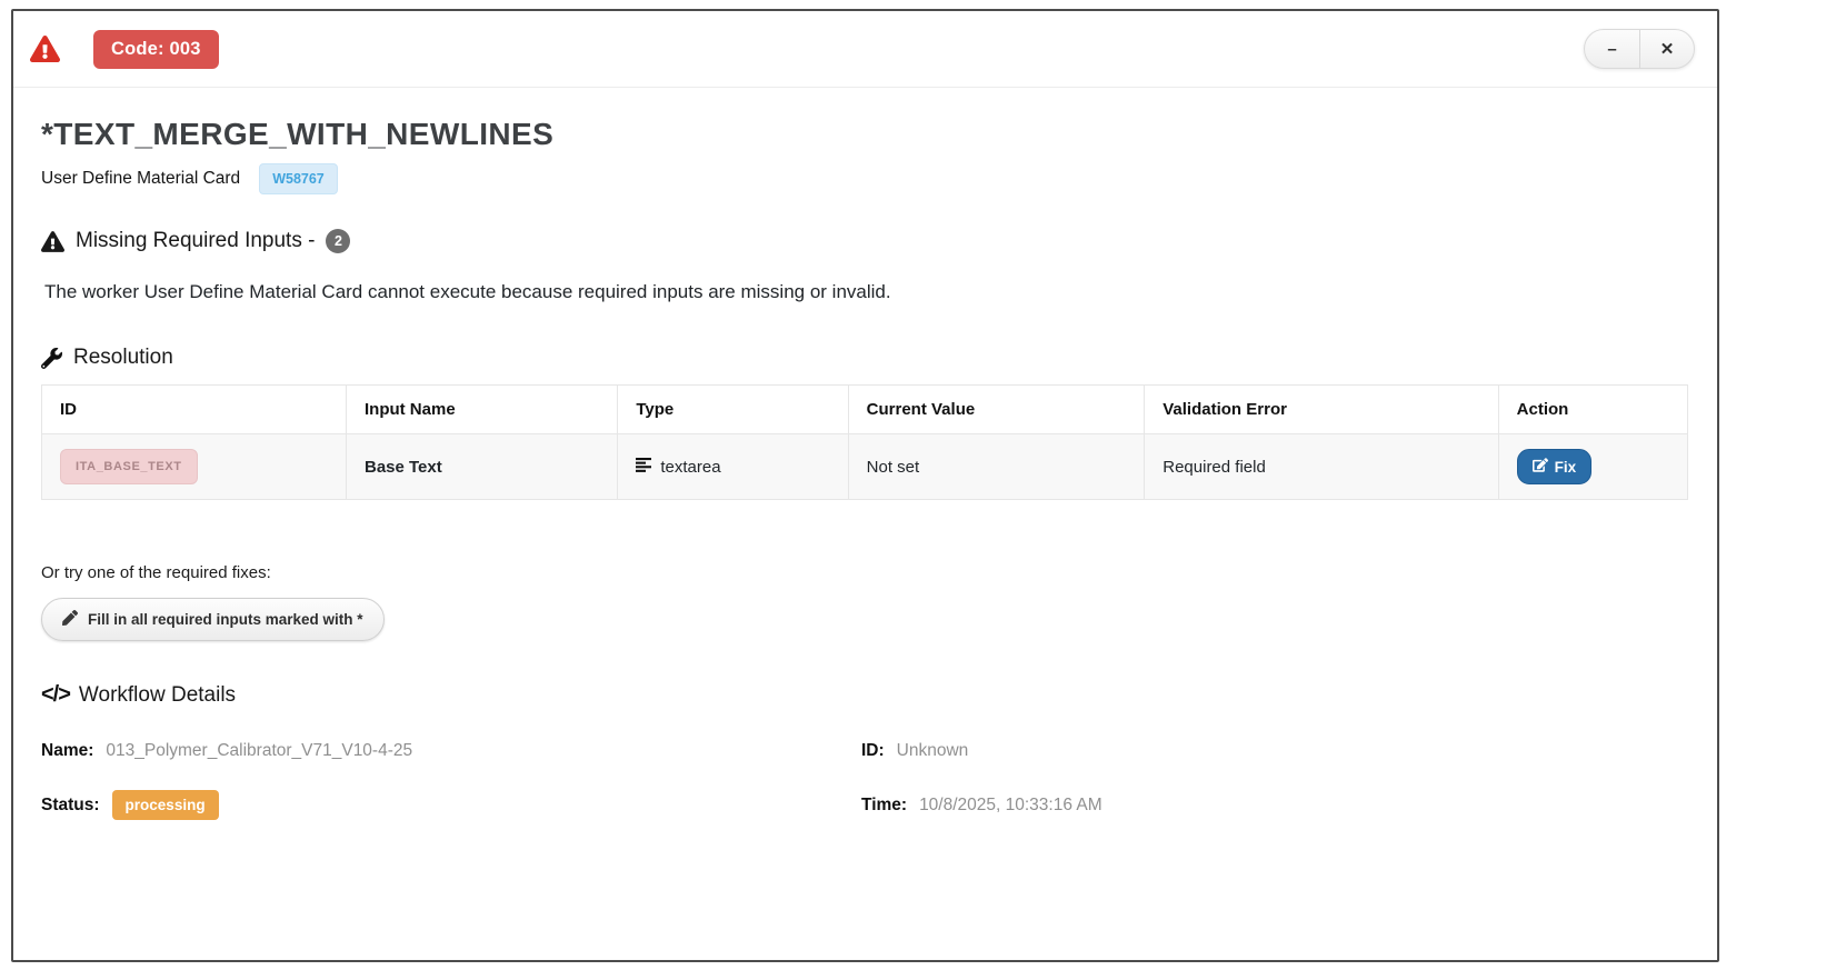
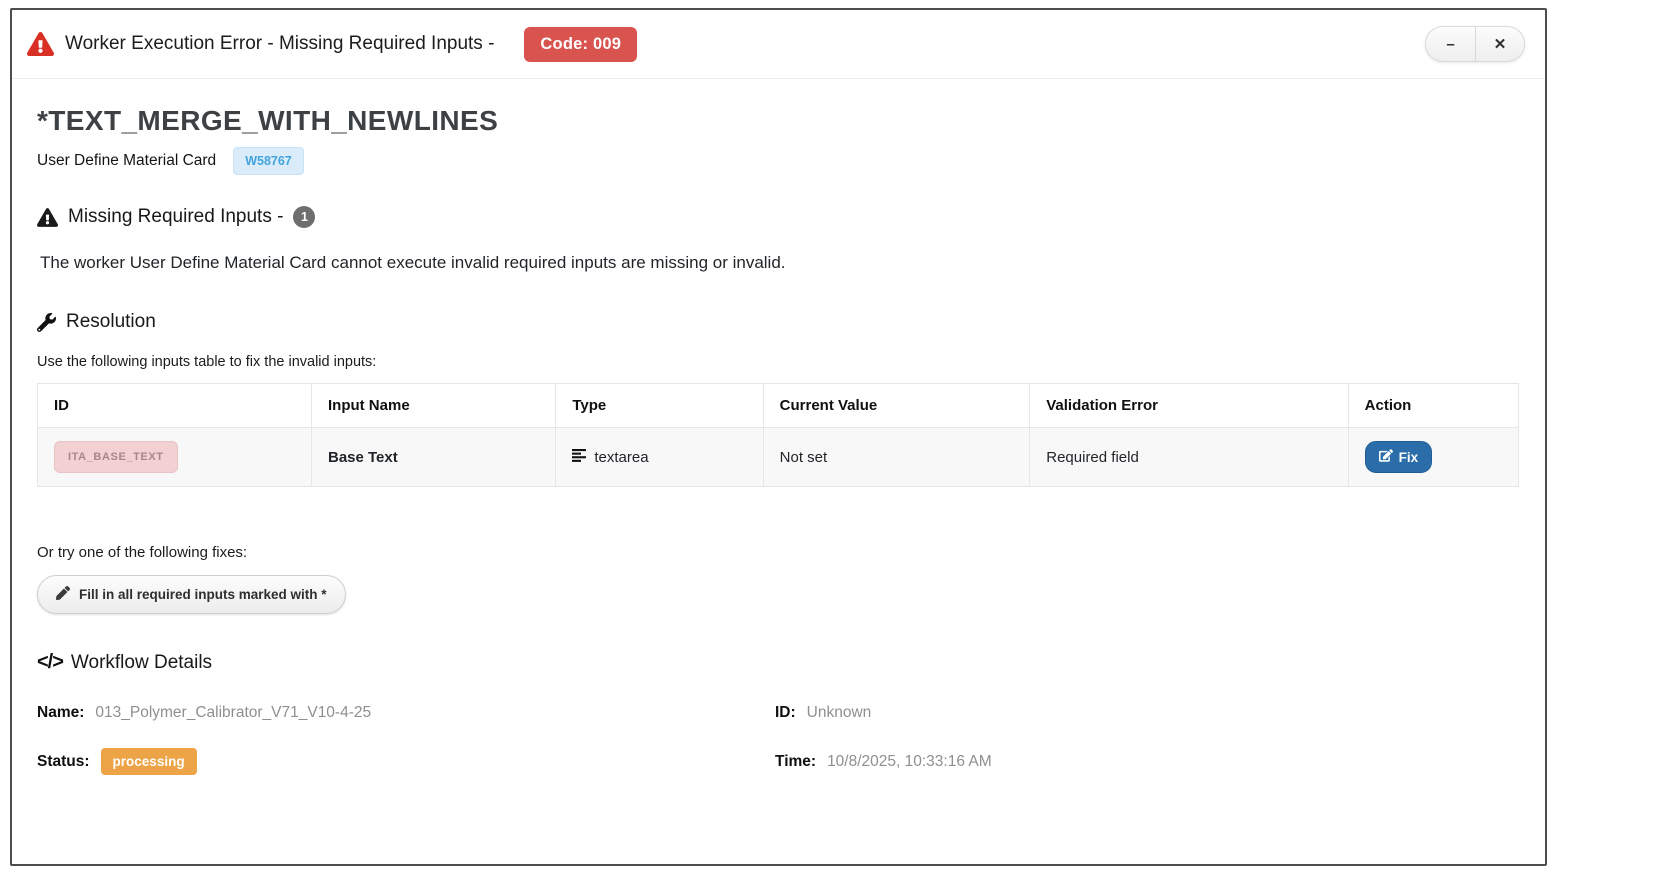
+ Worker Execution Error - Missing Required Inputs -
- Code: 003
+ Code: 009
  –
  ✕
  *TEXT_MERGE_WITH_NEWLINES
  User Define Material Card
  W58767
  Missing Required Inputs -
- 2
+ 1
- The worker User Define Material Card cannot execute because required inputs are missing or invalid.
+ The worker User Define Material Card cannot execute invalid required inputs are missing or invalid.
  Resolution
+ Use the following inputs table to fix the invalid inputs:
  ID	Input Name	Type	Current Value	Validation Error	Action
  ITA_BASE_TEXT	Base Text	textarea	Not set	Required field	Fix
- Or try one of the required fixes:
+ Or try one of the following fixes:
  Fill in all required inputs marked with *
  </>
  Workflow Details
  Name:
  013_Polymer_Calibrator_V71_V10-4-25
  ID:
  Unknown
  Status:
  processing
  Time:
  10/8/2025, 10:33:16 AM
